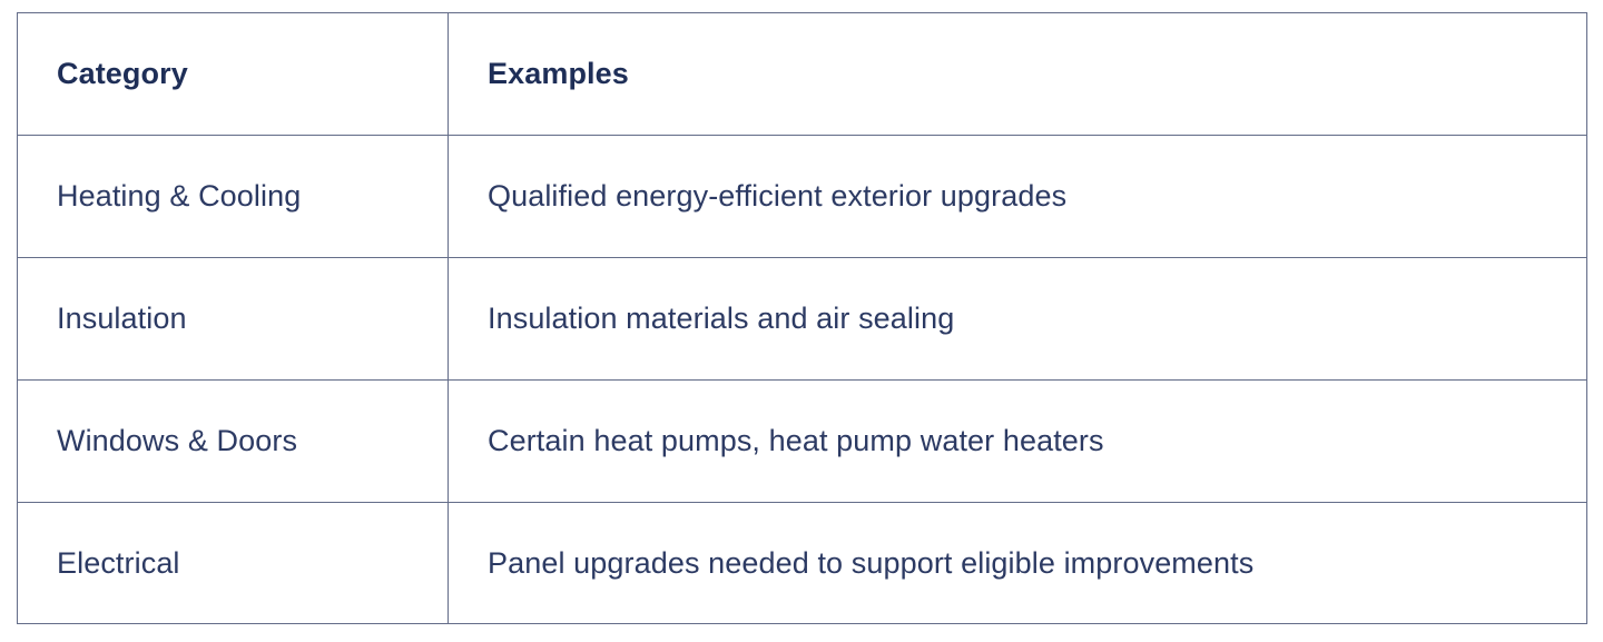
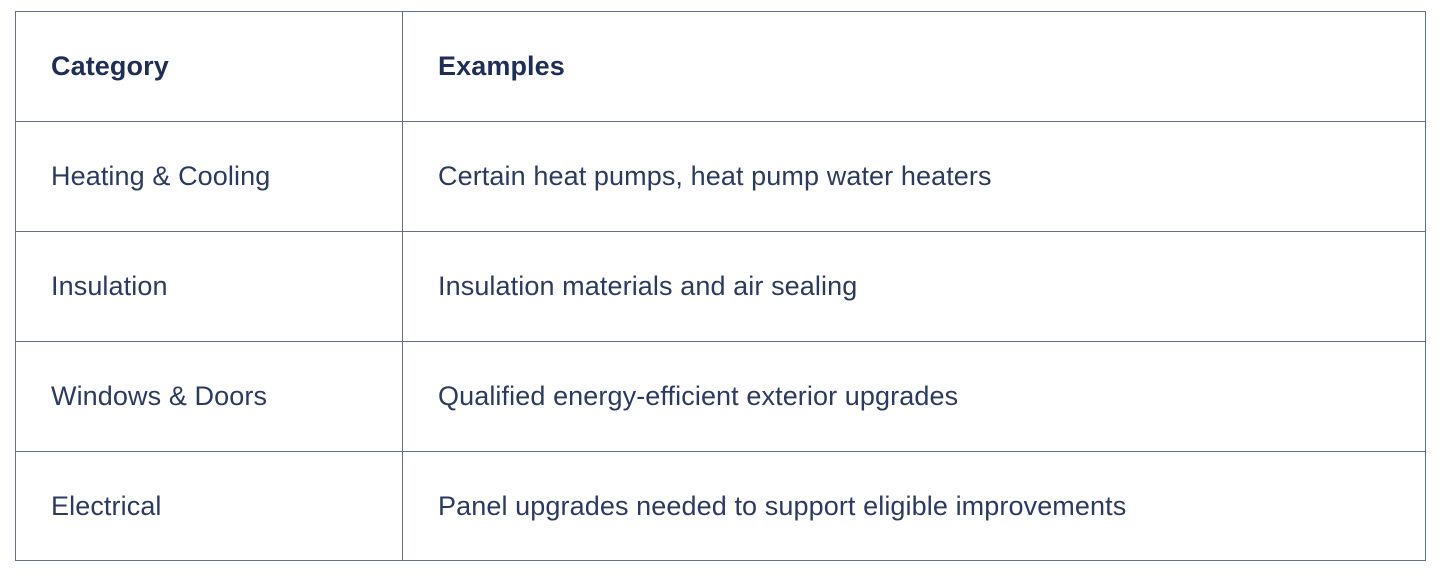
  Category	Examples
- Heating & Cooling	Qualified energy-efficient exterior upgrades
+ Heating & Cooling	Certain heat pumps, heat pump water heaters
  Insulation	Insulation materials and air sealing
- Windows & Doors	Certain heat pumps, heat pump water heaters
+ Windows & Doors	Qualified energy-efficient exterior upgrades
  Electrical	Panel upgrades needed to support eligible improvements
